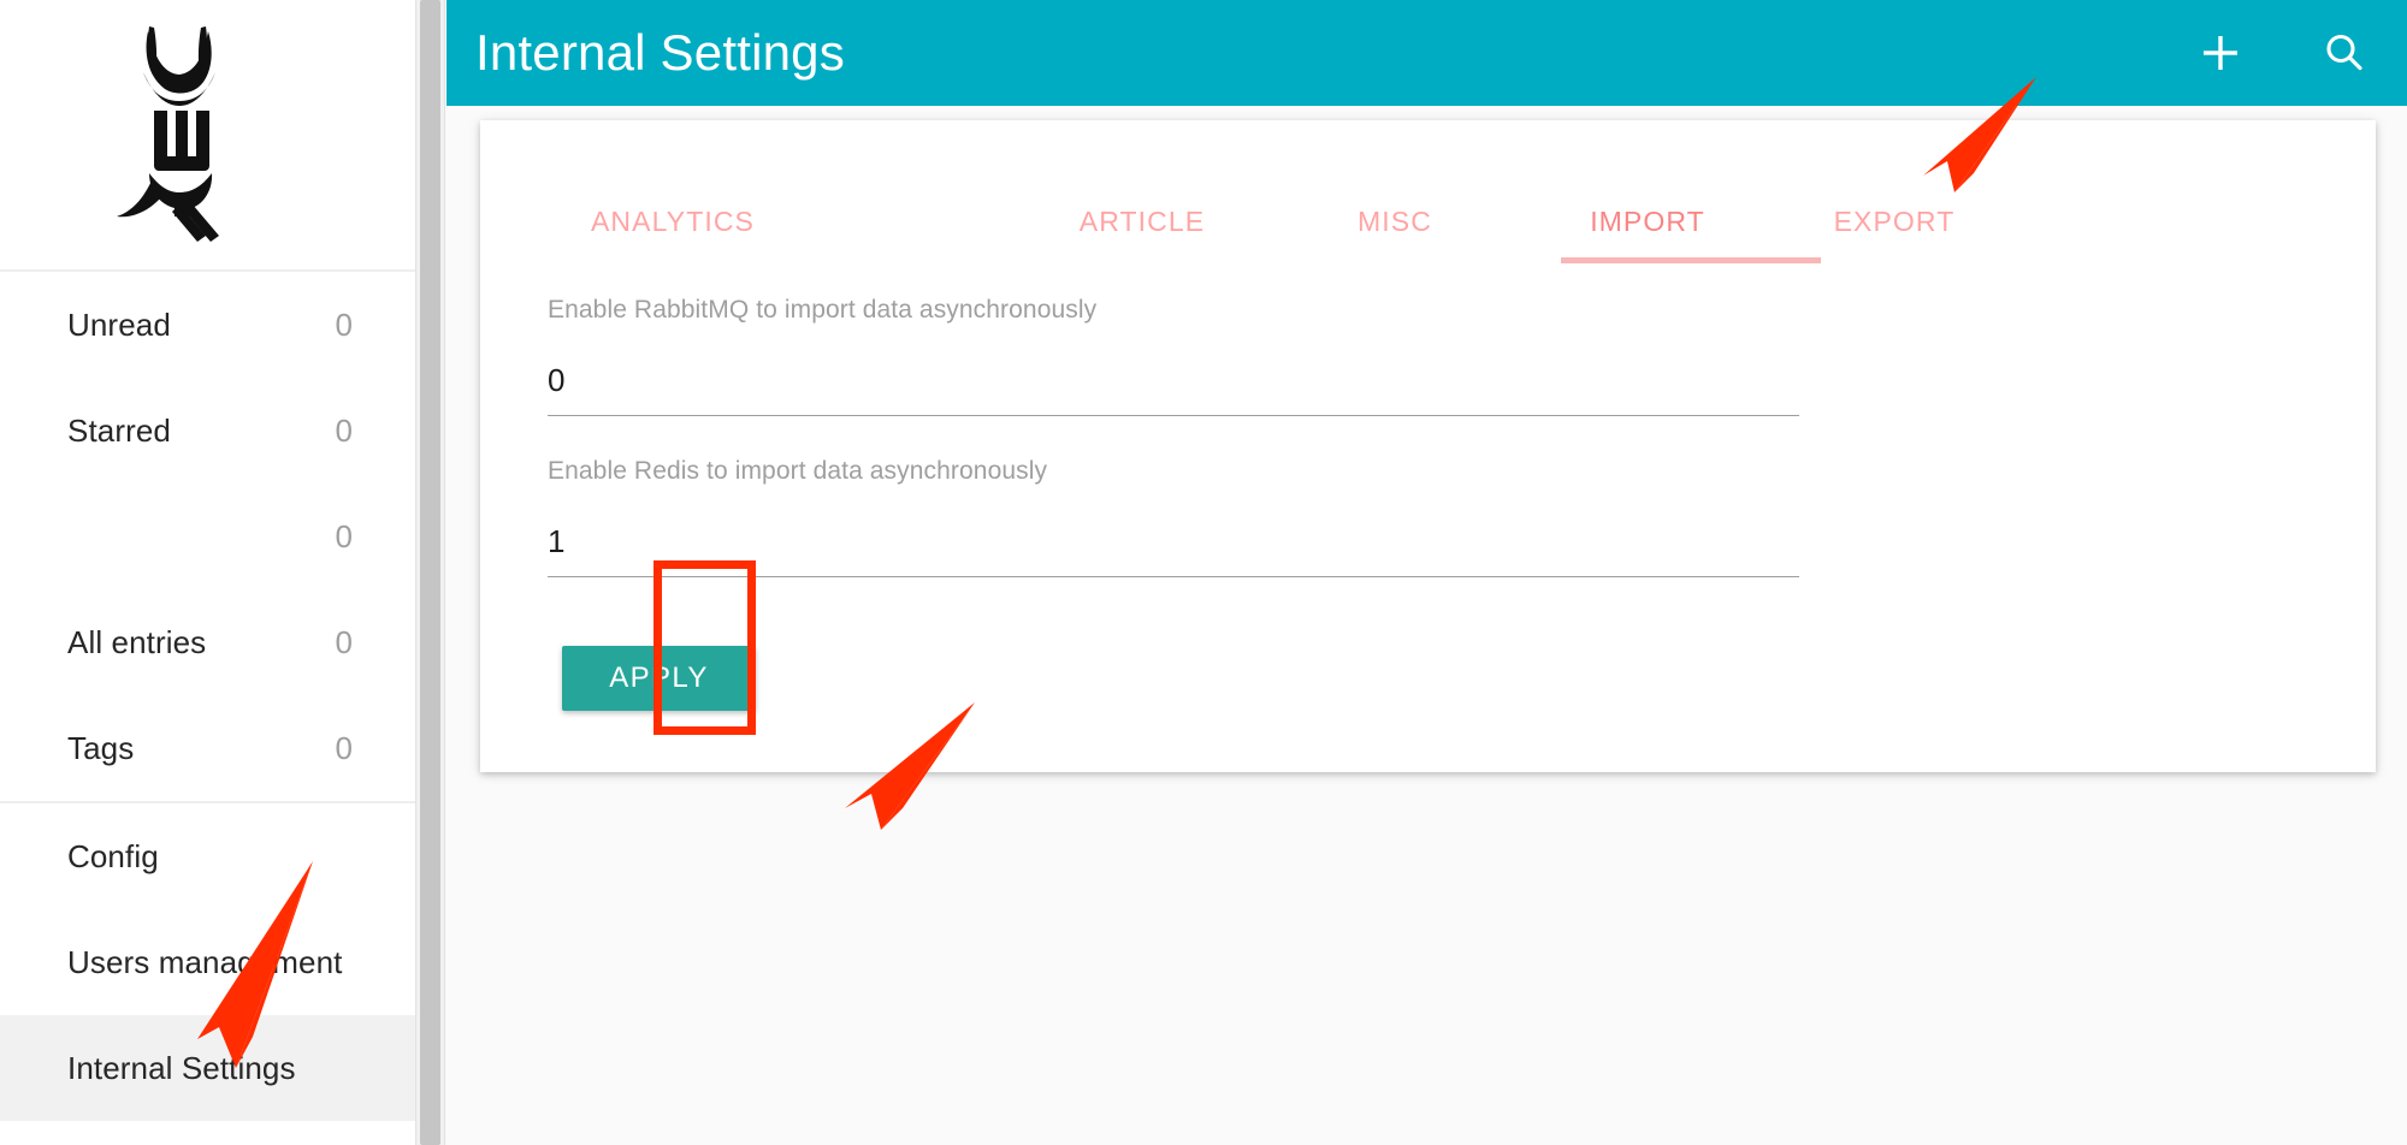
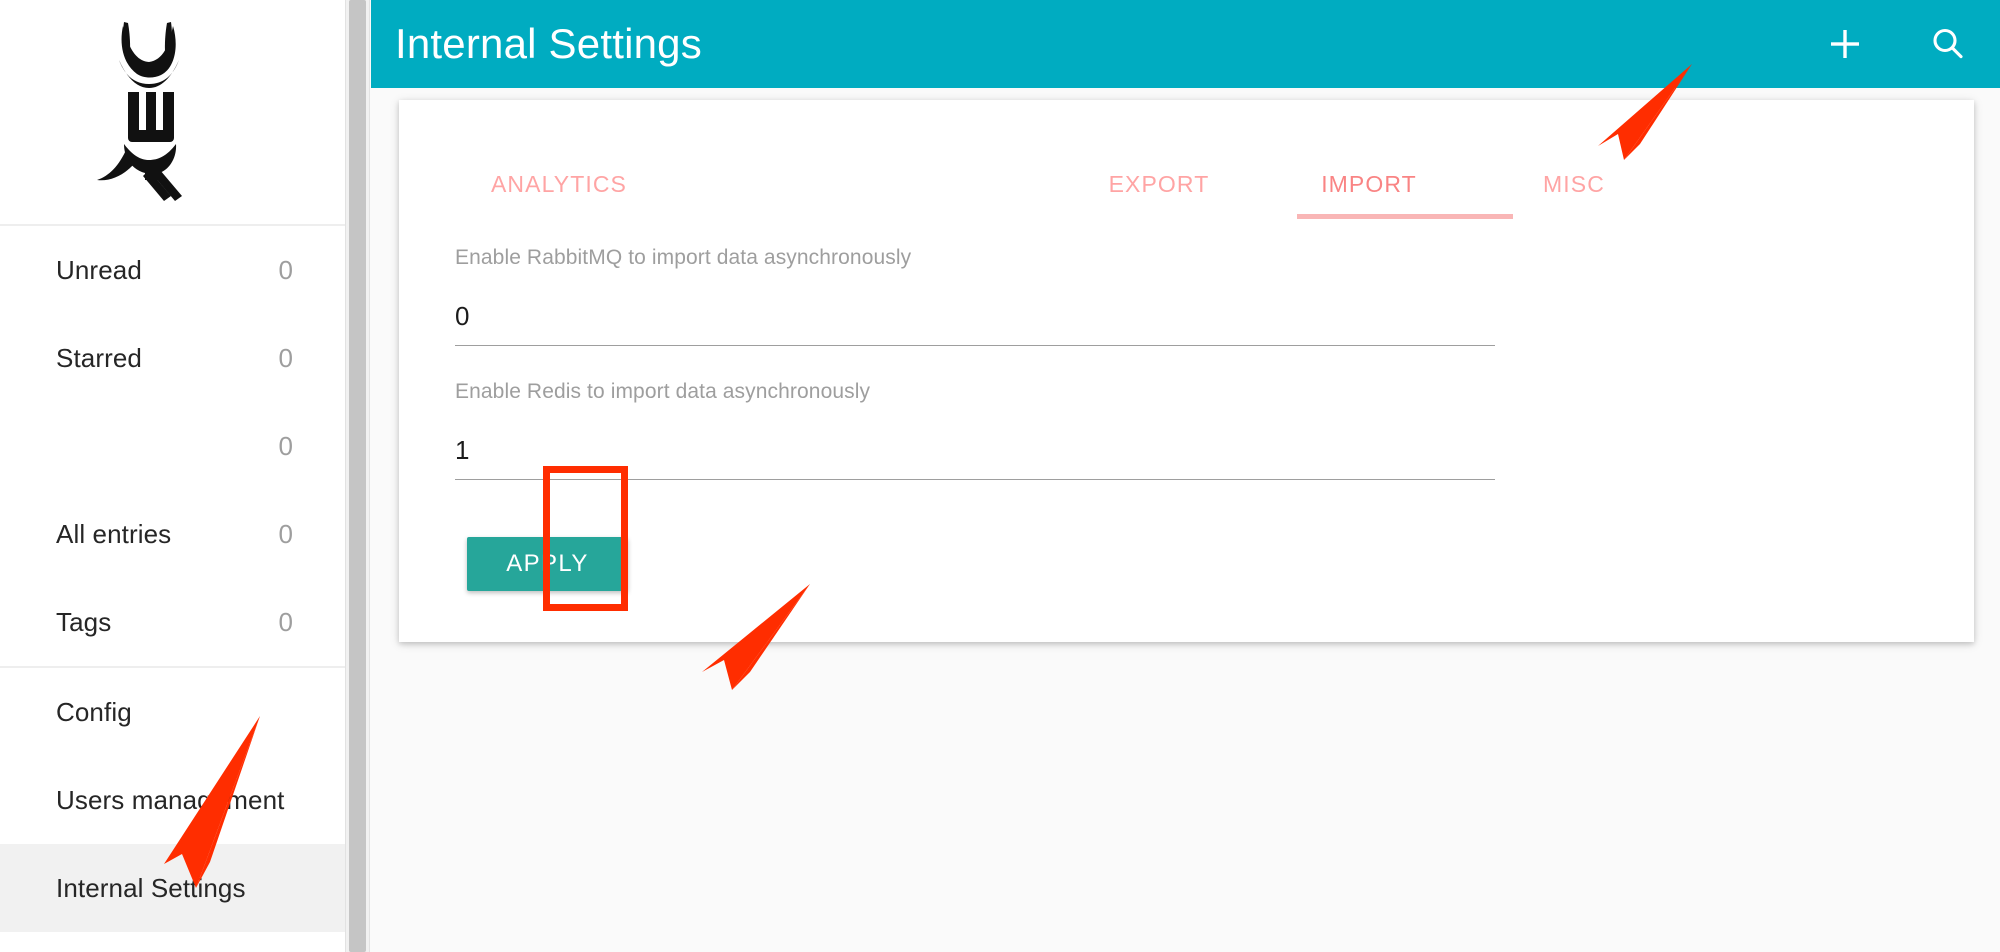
  Unread
  0
  Starred
  0
  0
  All entries
  0
  Tags
  0
  Config
  Users managment
  Internal Settings
  Internal Settings
  ANALYTICS
- ARTICLE
- MISC
+ EXPORT
  IMPORT
- EXPORT
+ MISC
  Enable RabbitMQ to import data asynchronously
  0
  Enable Redis to import data asynchronously
  1
  APPLY
